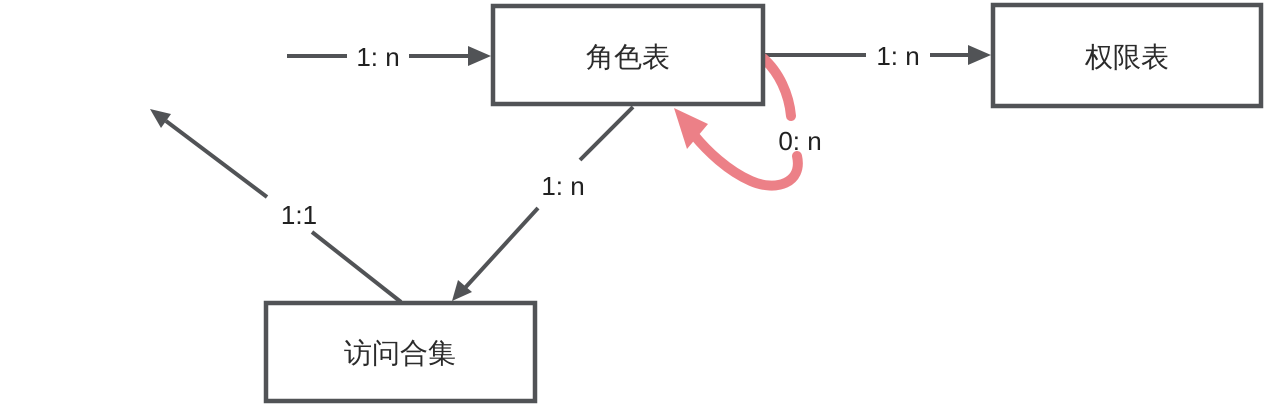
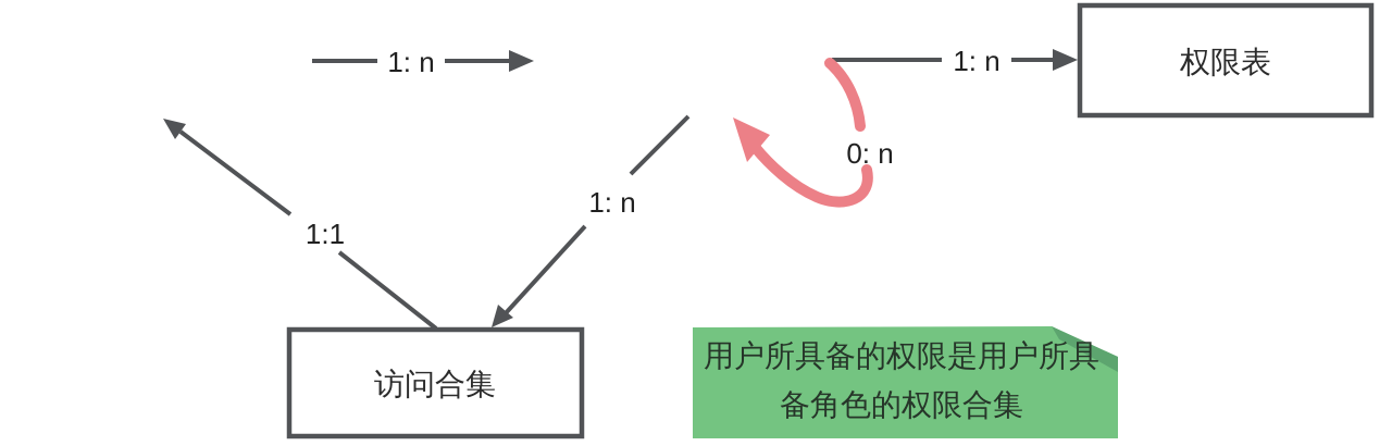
  1: n
  1: n
  0: n
  1: n
  1:1
- 角色表
  权限表
  访问合集
+ 用户所具备的权限是用户所具
+ 备角色的权限合集
